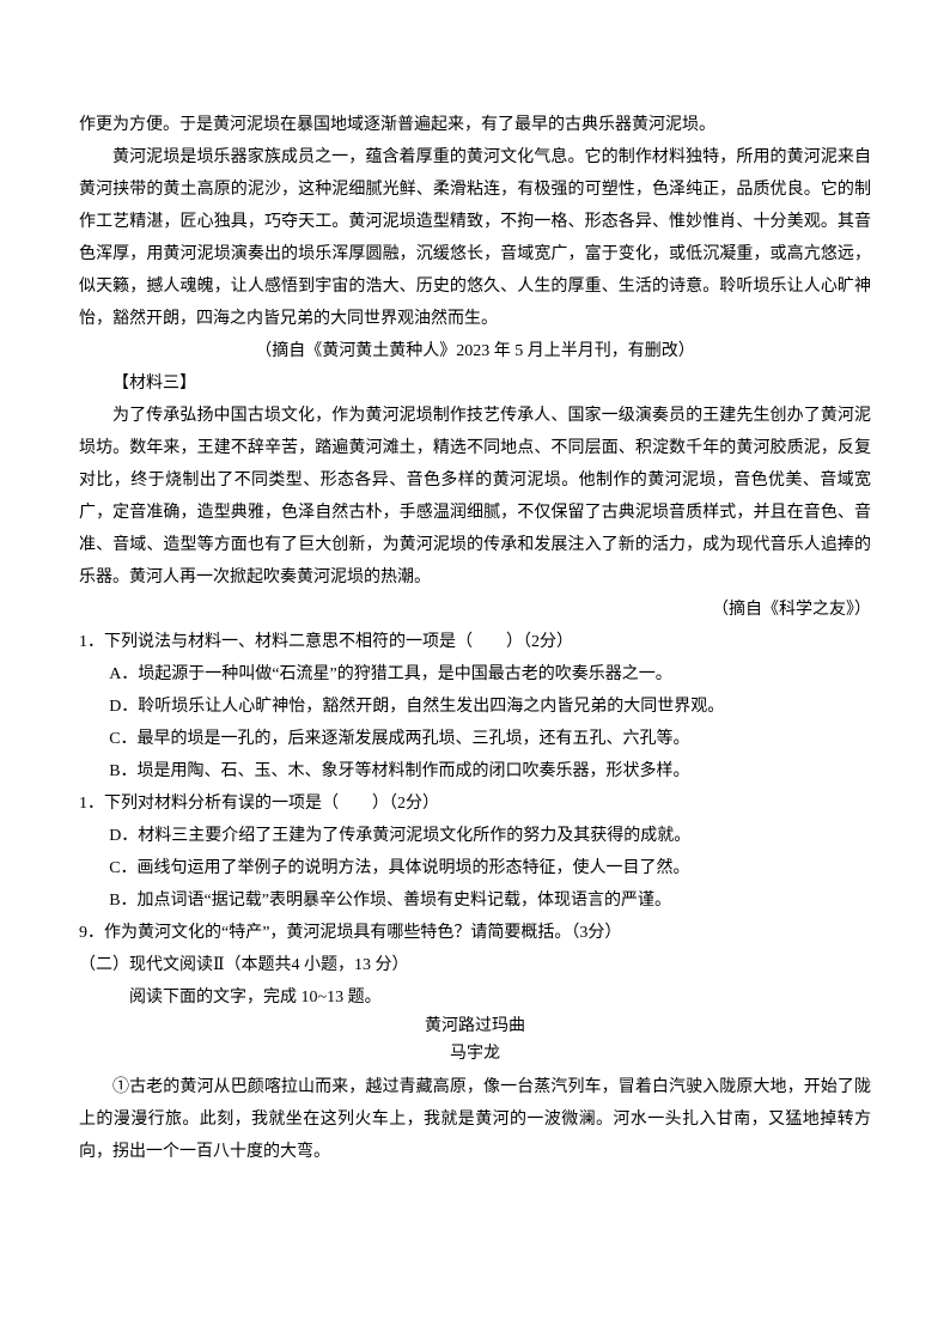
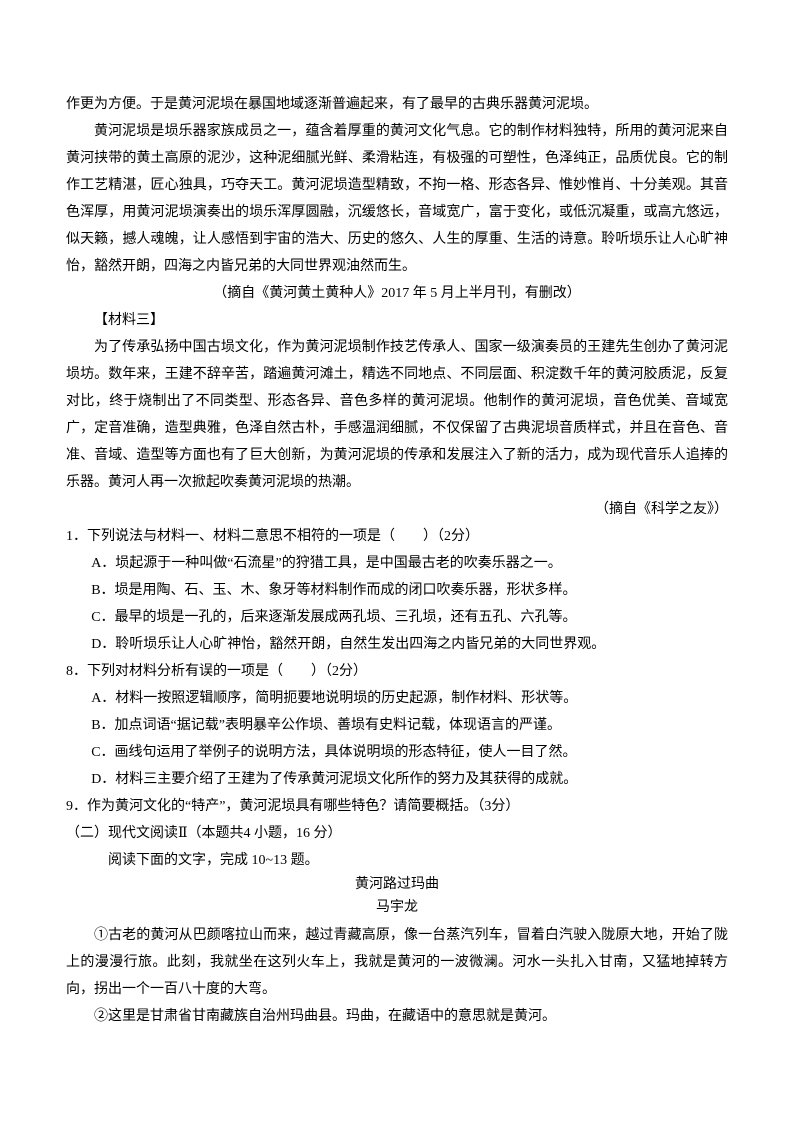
  作更为方便。于是黄河泥埙在暴国地域逐渐普遍起来，有了最早的古典乐器黄河泥埙。
  黄河泥埙是埙乐器家族成员之一，蕴含着厚重的黄河文化气息。它的制作材料独特，所用的黄河泥来自黄河挟带的黄土高原的泥沙，这种泥细腻光鲜、柔滑粘连，有极强的可塑性，色泽纯正，品质优良。它的制作工艺精湛，匠心独具，巧夺天工。黄河泥埙造型精致，不拘一格、形态各异、惟妙惟肖、十分美观。其音色浑厚，用黄河泥埙演奏出的埙乐浑厚圆融，沉缓悠长，音域宽广，富于变化，或低沉凝重，或高亢悠远，似天籁，撼人魂魄，让人感悟到宇宙的浩大、历史的悠久、人生的厚重、生活的诗意。聆听埙乐让人心旷神怡，豁然开朗，四海之内皆兄弟的大同世界观油然而生。
- （摘自《黄河黄土黄种人》2023 年 5 月上半月刊，有删改）
+ （摘自《黄河黄土黄种人》2017 年 5 月上半月刊，有删改）
  【材料三】
  为了传承弘扬中国古埙文化，作为黄河泥埙制作技艺传承人、国家一级演奏员的王建先生创办了黄河泥埙坊。数年来，王建不辞辛苦，踏遍黄河滩土，精选不同地点、不同层面、积淀数千年的黄河胶质泥，反复对比，终于烧制出了不同类型、形态各异、音色多样的黄河泥埙。他制作的黄河泥埙，音色优美、音域宽广，定音准确，造型典雅，色泽自然古朴，手感温润细腻，不仅保留了古典泥埙音质样式，并且在音色、音准、音域、造型等方面也有了巨大创新，为黄河泥埙的传承和发展注入了新的活力，成为现代音乐人追捧的乐器。黄河人再一次掀起吹奏黄河泥埙的热潮。
  （摘自《科学之友》）
  1．下列说法与材料一、材料二意思不相符的一项是（ ）（2分）
  A．埙起源于一种叫做“石流星”的狩猎工具，是中国最古老的吹奏乐器之一。
- D．聆听埙乐让人心旷神怡，豁然开朗，自然生发出四海之内皆兄弟的大同世界观。
+ B．埙是用陶、石、玉、木、象牙等材料制作而成的闭口吹奏乐器，形状多样。
  C．最早的埙是一孔的，后来逐渐发展成两孔埙、三孔埙，还有五孔、六孔等。
- B．埙是用陶、石、玉、木、象牙等材料制作而成的闭口吹奏乐器，形状多样。
+ D．聆听埙乐让人心旷神怡，豁然开朗，自然生发出四海之内皆兄弟的大同世界观。
- 1．下列对材料分析有误的一项是（ ）（2分）
+ 8．下列对材料分析有误的一项是（ ）（2分）
+ A．材料一按照逻辑顺序，简明扼要地说明埙的历史起源，制作材料、形状等。
- D．材料三主要介绍了王建为了传承黄河泥埙文化所作的努力及其获得的成就。
+ B．加点词语“据记载”表明暴辛公作埙、善埙有史料记载，体现语言的严谨。
  C．画线句运用了举例子的说明方法，具体说明埙的形态特征，使人一目了然。
- B．加点词语“据记载”表明暴辛公作埙、善埙有史料记载，体现语言的严谨。
+ D．材料三主要介绍了王建为了传承黄河泥埙文化所作的努力及其获得的成就。
  9．作为黄河文化的“特产”，黄河泥埙具有哪些特色？请简要概括。（3分）
- （二）现代文阅读Ⅱ（本题共4 小题，13 分）
+ （二）现代文阅读Ⅱ（本题共4 小题，16 分）
  阅读下面的文字，完成 10~13 题。
  黄河路过玛曲
  马宇龙
  ①古老的黄河从巴颜喀拉山而来，越过青藏高原，像一台蒸汽列车，冒着白汽驶入陇原大地，开始了陇上的漫漫行旅。此刻，我就坐在这列火车上，我就是黄河的一波微澜。河水一头扎入甘南，又猛地掉转方向，拐出一个一百八十度的大弯。
+ ②这里是甘肃省甘南藏族自治州玛曲县。玛曲，在藏语中的意思就是黄河。
